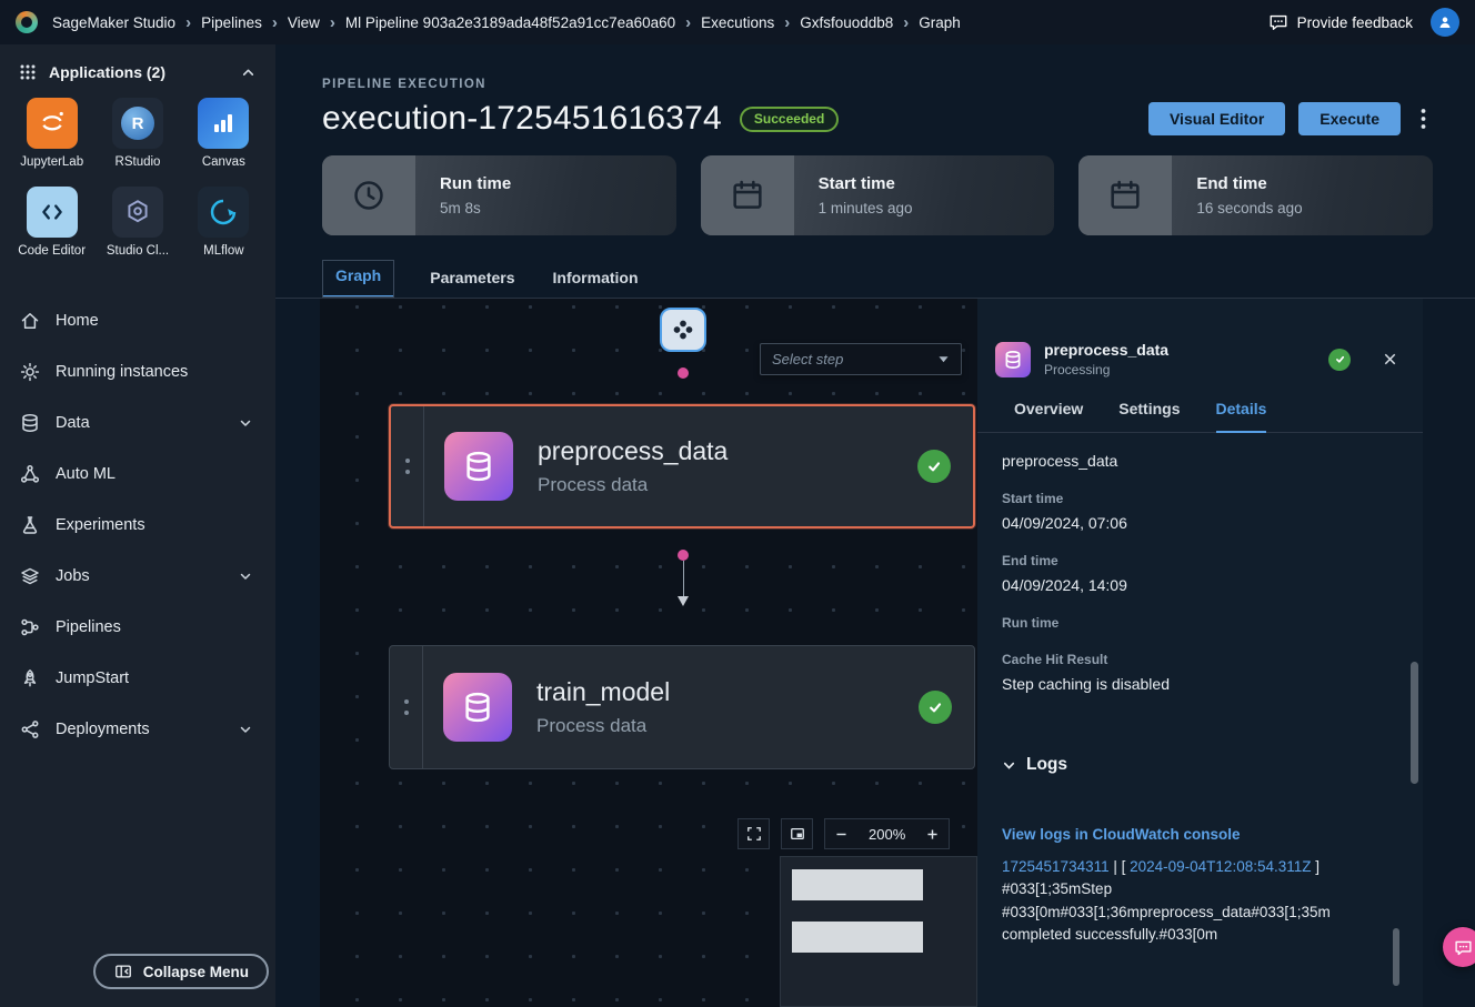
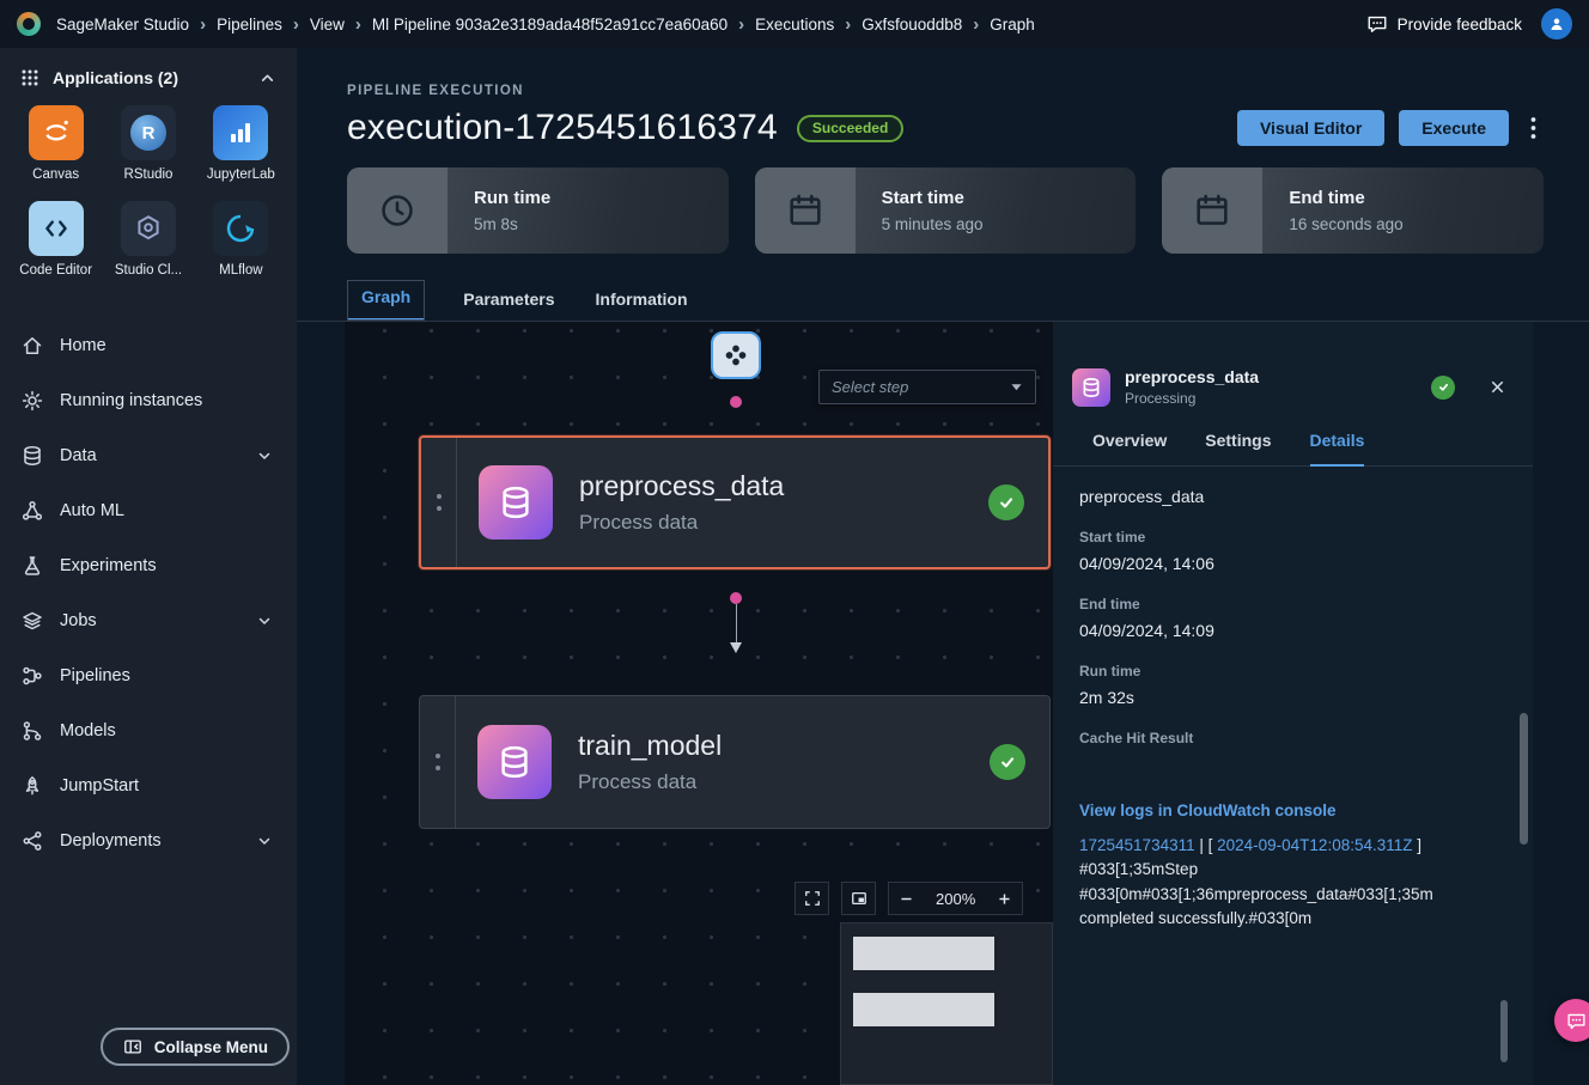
  SageMaker Studio
  Pipelines
  View
  Ml Pipeline 903a2e3189ada48f52a91cc7ea60a60
  Executions
  Gxfsfouoddb8
  Graph
  Provide feedback
  Applications (2)
- JupyterLab
+ Canvas
  R
  RStudio
- Canvas
+ JupyterLab
  Code Editor
  Studio Cl...
  MLflow
  Home
  Running instances
  Data
  Auto ML
  Experiments
  Jobs
  Pipelines
+ Models
  JumpStart
  Deployments
  Collapse Menu
  PIPELINE EXECUTION
  execution-1725451616374
  Succeeded
  Visual Editor
  Execute
  Run time
  5m 8s
  Start time
- 1 minutes ago
+ 5 minutes ago
  End time
  16 seconds ago
  Graph
  Parameters
  Information
  Select step
  preprocess_data
  Process data
  train_model
  Process data
  200%
  preprocess_data
  Processing
  Overview
  Settings
  Details
  preprocess_data
  Start time
- 04/09/2024, 07:06
+ 04/09/2024, 14:06
  End time
  04/09/2024, 14:09
  Run time
+ 2m 32s
  Cache Hit Result
- Step caching is disabled
- Logs
  View logs in CloudWatch console
  1725451734311 | [ 2024-09-04T12:08:54.311Z ]
  #033[1;35mStep #033[0m#033[1;36mpreprocess_data#033[1;35m completed successfully.#033[0m
